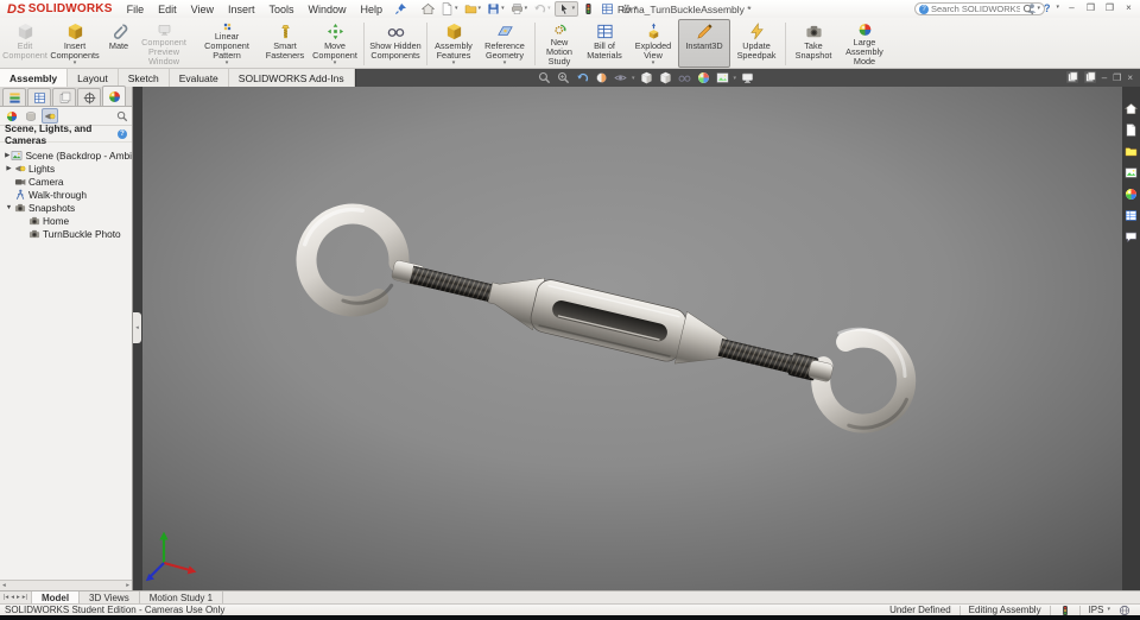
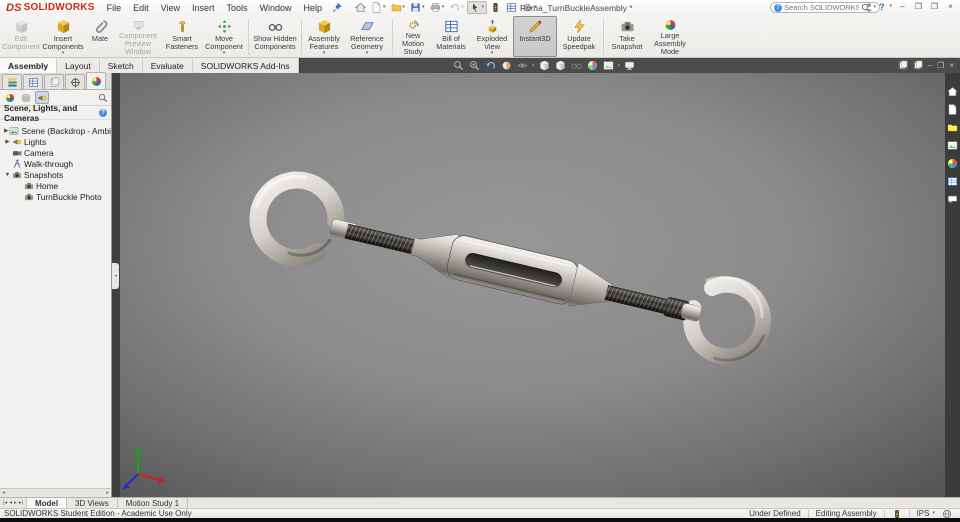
  DS
  SOLIDWORKS
  File
  Edit
  View
  Insert
  Tools
  Window
  Help
  Roma_TurnBuckleAssembly *
  Search SOLIDWORKS
  ?
  –
  ❒
  ❐
  ×
  Edit Component
  Insert Components
  Mate
  Component Preview Window
- Linear Component Pattern
  Smart Fasteners
  Move Component
  Show Hidden Components
  Assembly Features
  Reference Geometry
  New Motion Study
  Bill of Materials
  Exploded View
  Instant3D
  Update Speedpak
  Take Snapshot
  Large Assembly Mode
  Assembly
  Layout
  Sketch
  Evaluate
  SOLIDWORKS Add-Ins
  –
  ❐
  ×
  Scene, Lights, and Cameras
  Scene (Backdrop - Ambi
  Lights
  Camera
  Walk-through
  Snapshots
  Home
  TurnBuckle Photo
  Model
  3D Views
  Motion Study 1
- SOLIDWORKS Student Edition - Cameras Use Only
+ SOLIDWORKS Student Edition - Academic Use Only
  Under Defined
  Editing Assembly
  IPS
